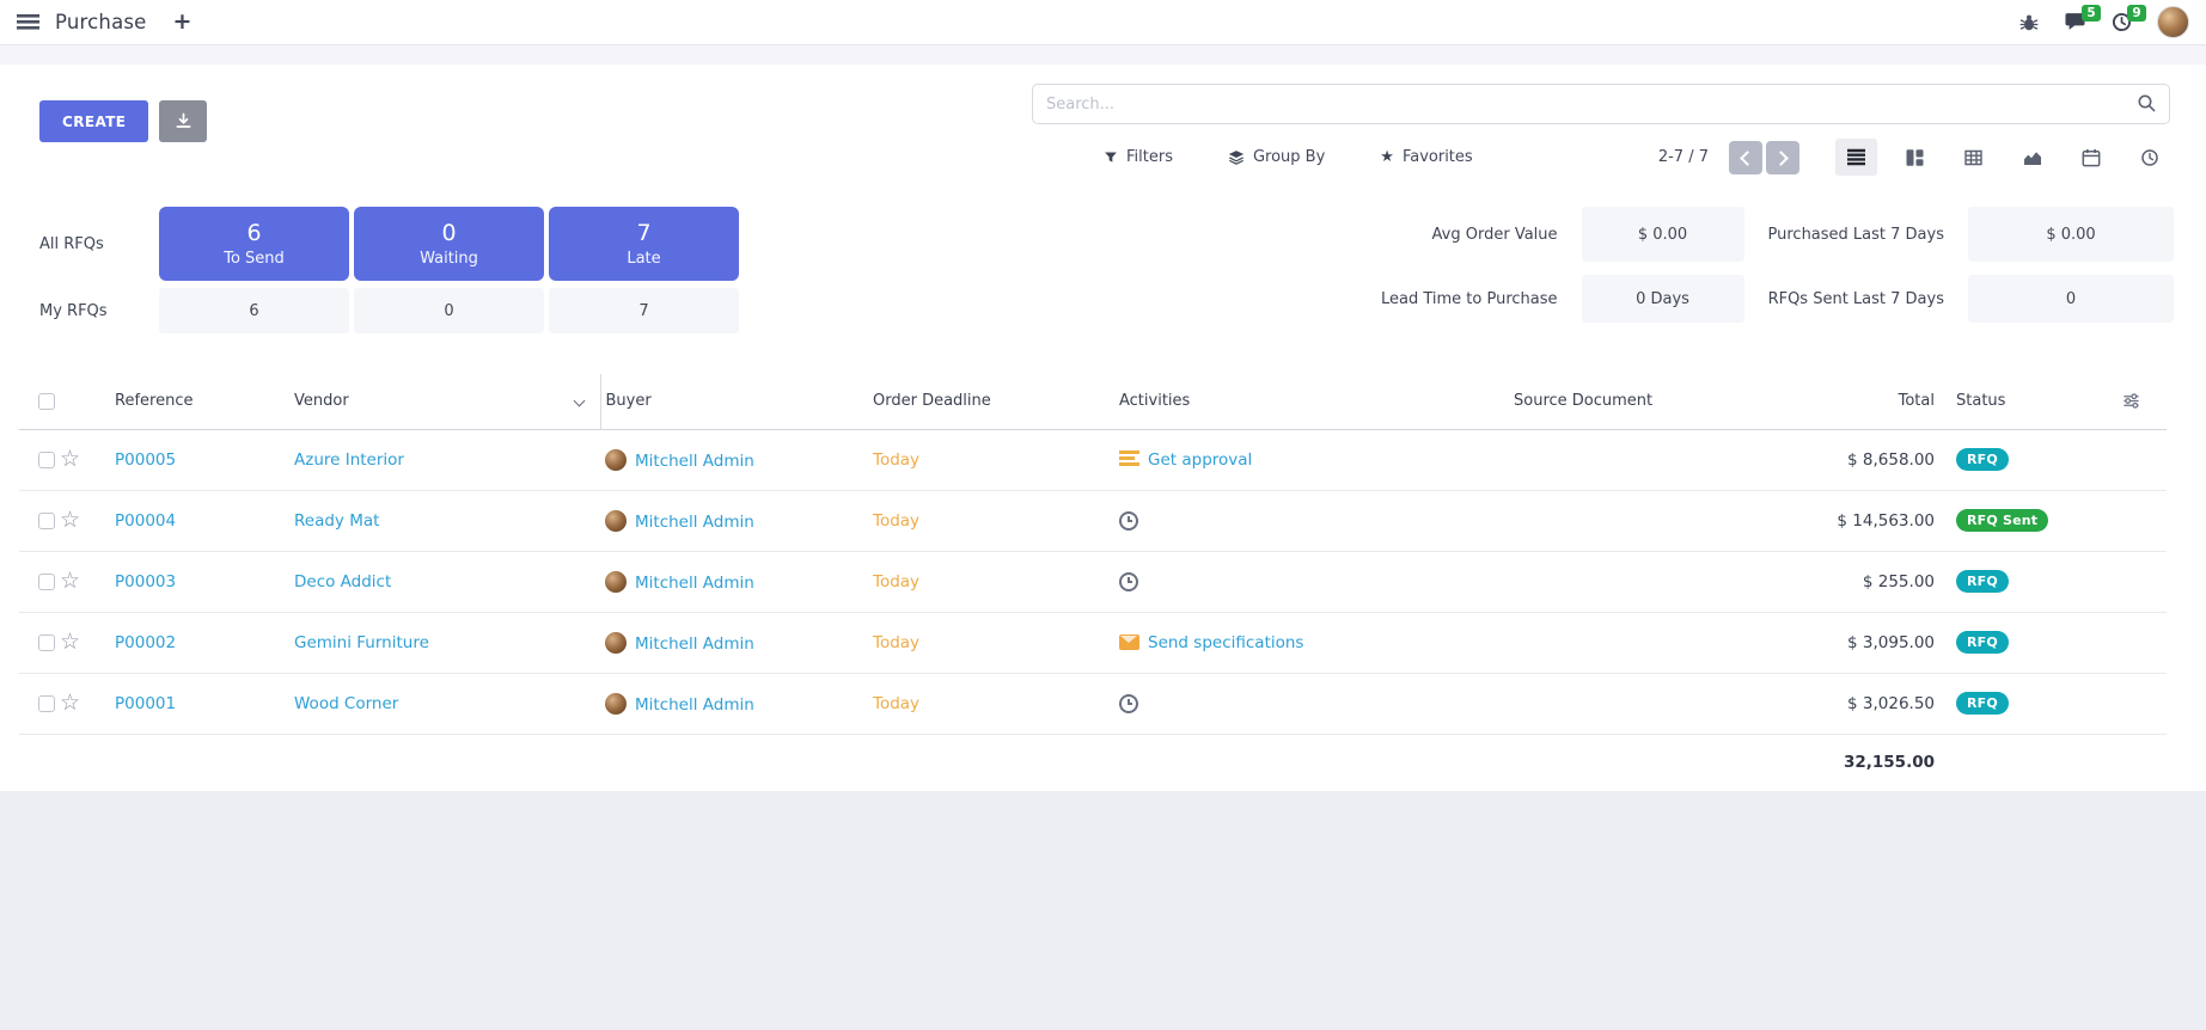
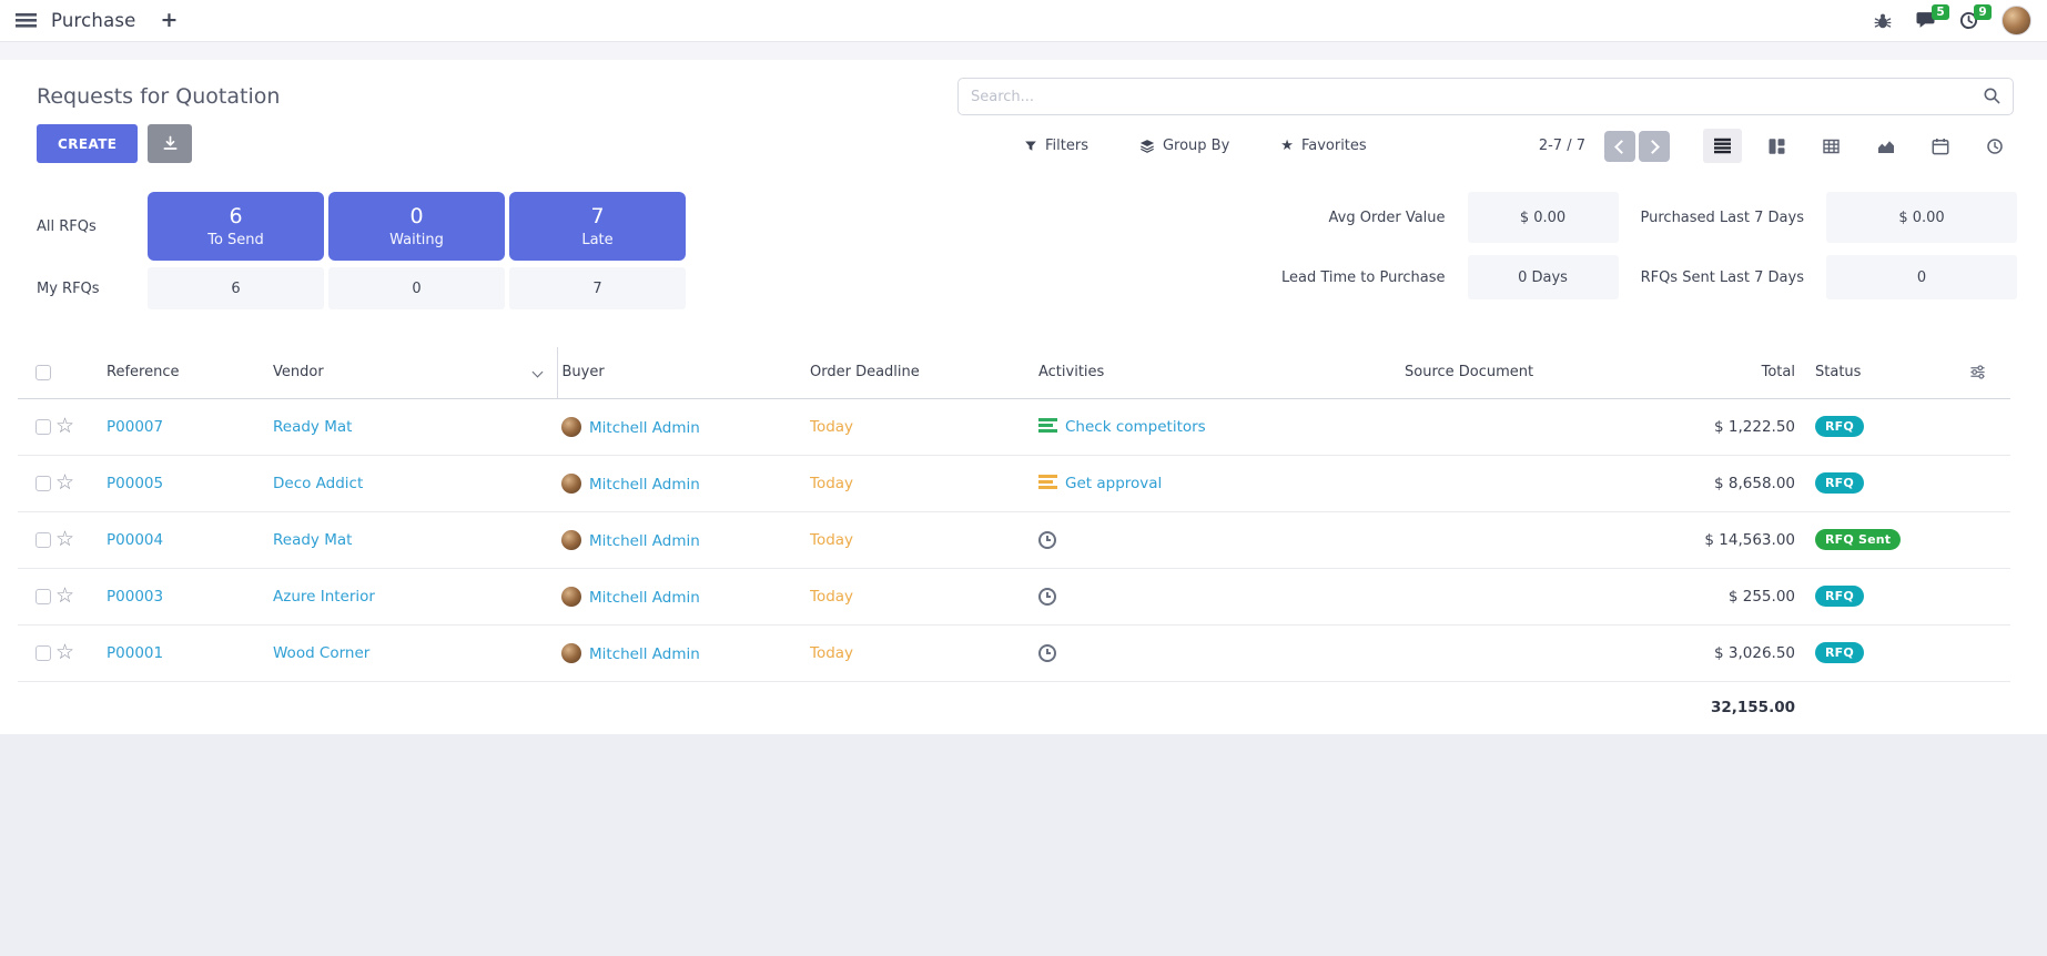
  Purchase
  +
  5
  9
+ Requests for Quotation
  CREATE
  Search...
  Filters
  Group By
  ★
  Favorites
  2-7 / 7
  All RFQs
  6
  To Send
  0
  Waiting
  7
  Late
  My RFQs
  6
  0
  7
  Avg Order Value
  $ 0.00
  Purchased Last 7 Days
  $ 0.00
  Lead Time to Purchase
  0 Days
  RFQs Sent Last 7 Days
  0
  		Reference	Vendor	Buyer	Order Deadline	Activities	Source Document	Total	Status
+ 	☆	P00007	Ready Mat	Mitchell Admin	Today	Check competitors		$ 1,222.50	RFQ
- 	☆	P00005	Azure Interior	Mitchell Admin	Today	Get approval		$ 8,658.00	RFQ
+ 	☆	P00005	Deco Addict	Mitchell Admin	Today	Get approval		$ 8,658.00	RFQ
  	☆	P00004	Ready Mat	Mitchell Admin	Today			$ 14,563.00	RFQ Sent
- 	☆	P00003	Deco Addict	Mitchell Admin	Today			$ 255.00	RFQ
+ 	☆	P00003	Azure Interior	Mitchell Admin	Today			$ 255.00	RFQ
- 	☆	P00002	Gemini Furniture	Mitchell Admin	Today	Send specifications		$ 3,095.00	RFQ
  	☆	P00001	Wood Corner	Mitchell Admin	Today			$ 3,026.50	RFQ
  	32,155.00
